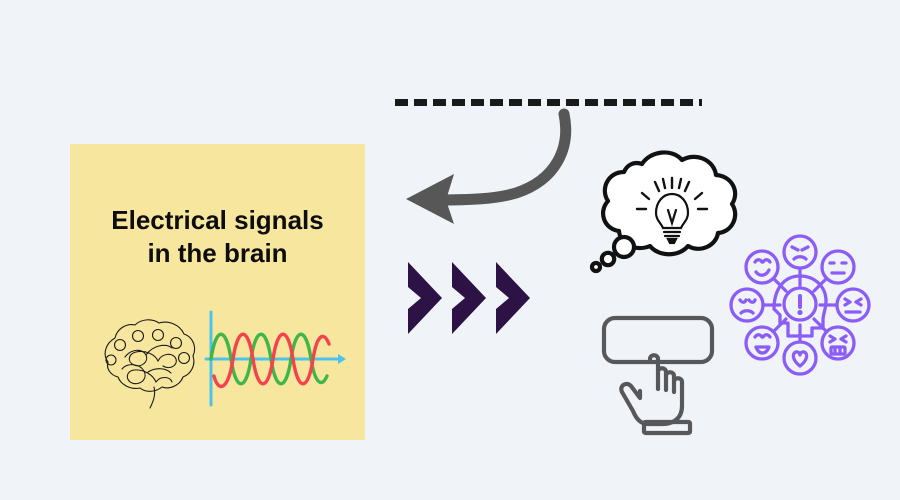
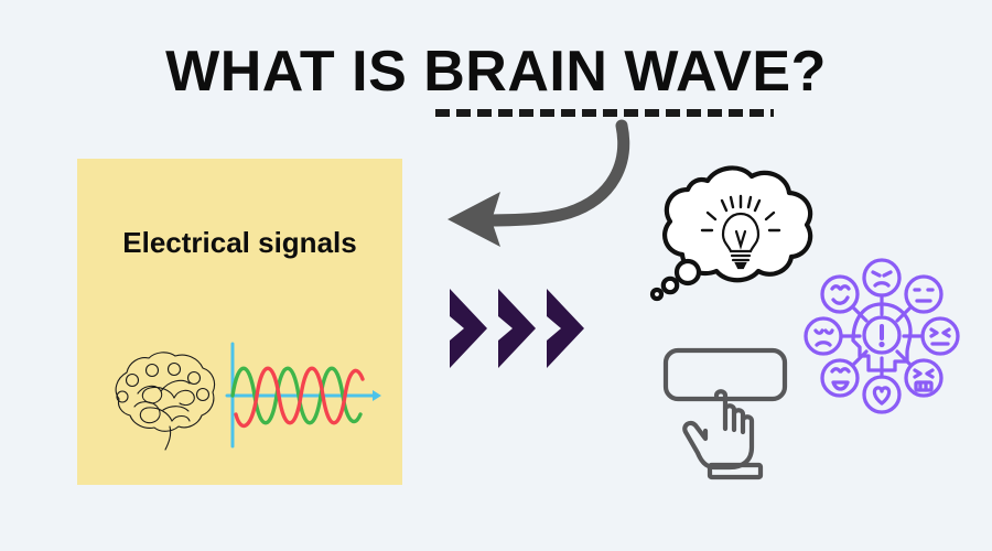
+ WHAT IS BRAIN WAVE?
  Electrical signals
- in the brain
